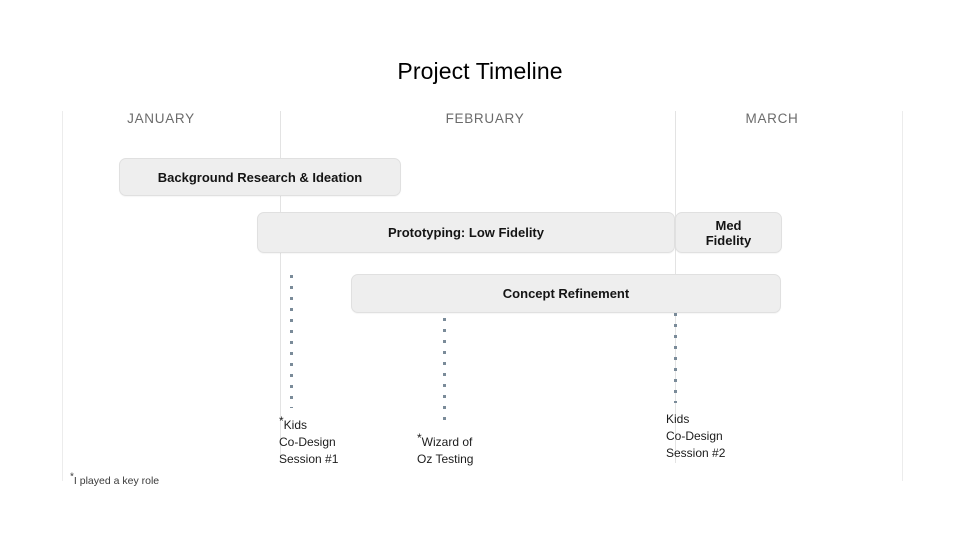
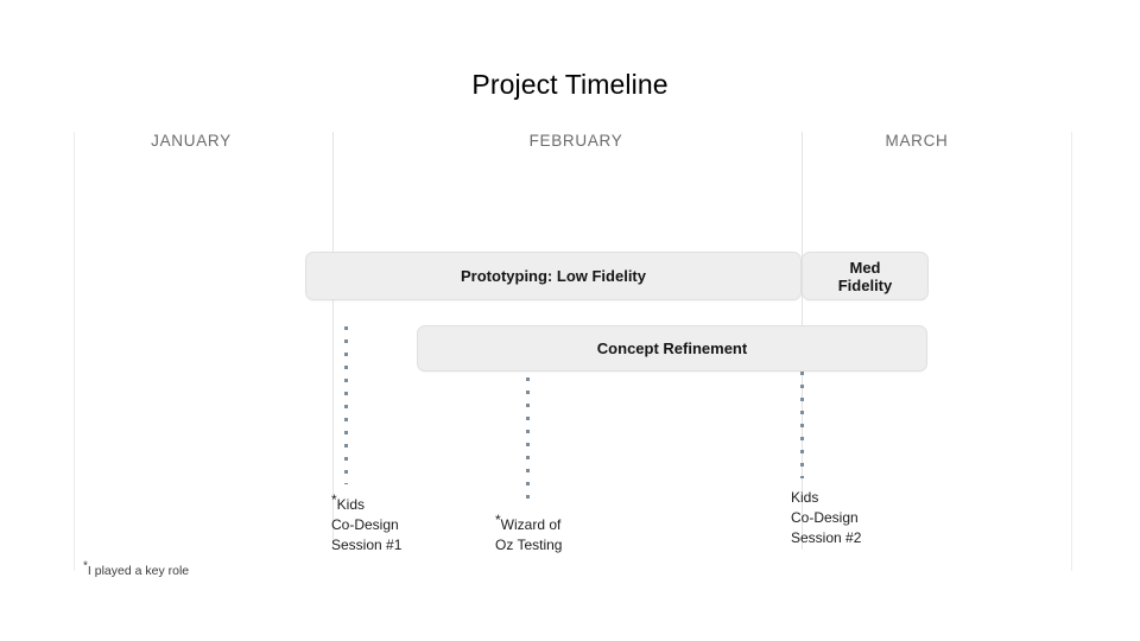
  Project Timeline
  JANUARY
  FEBRUARY
  MARCH
- Background Research & Ideation
  Prototyping: Low Fidelity
  Med
  Fidelity
  Concept Refinement
  *Kids
  Co-Design
  Session #1
  *Wizard of
  Oz Testing
  Kids
  Co-Design
  Session #2
  *I played a key role
